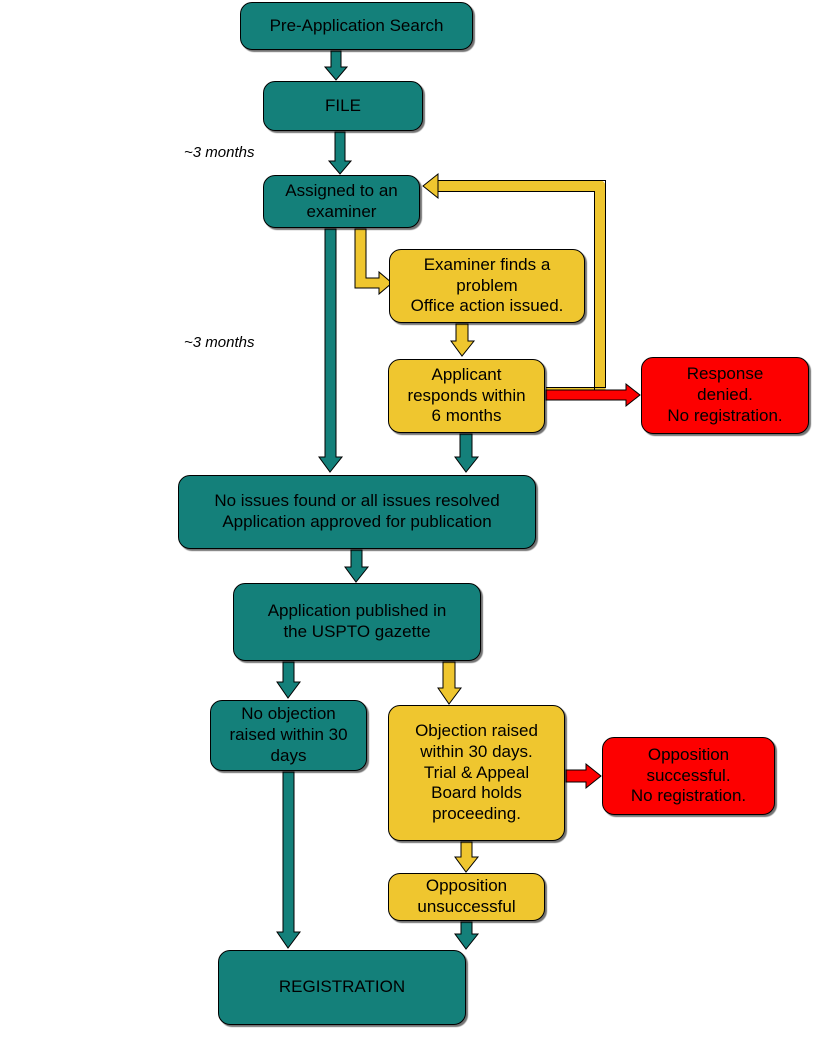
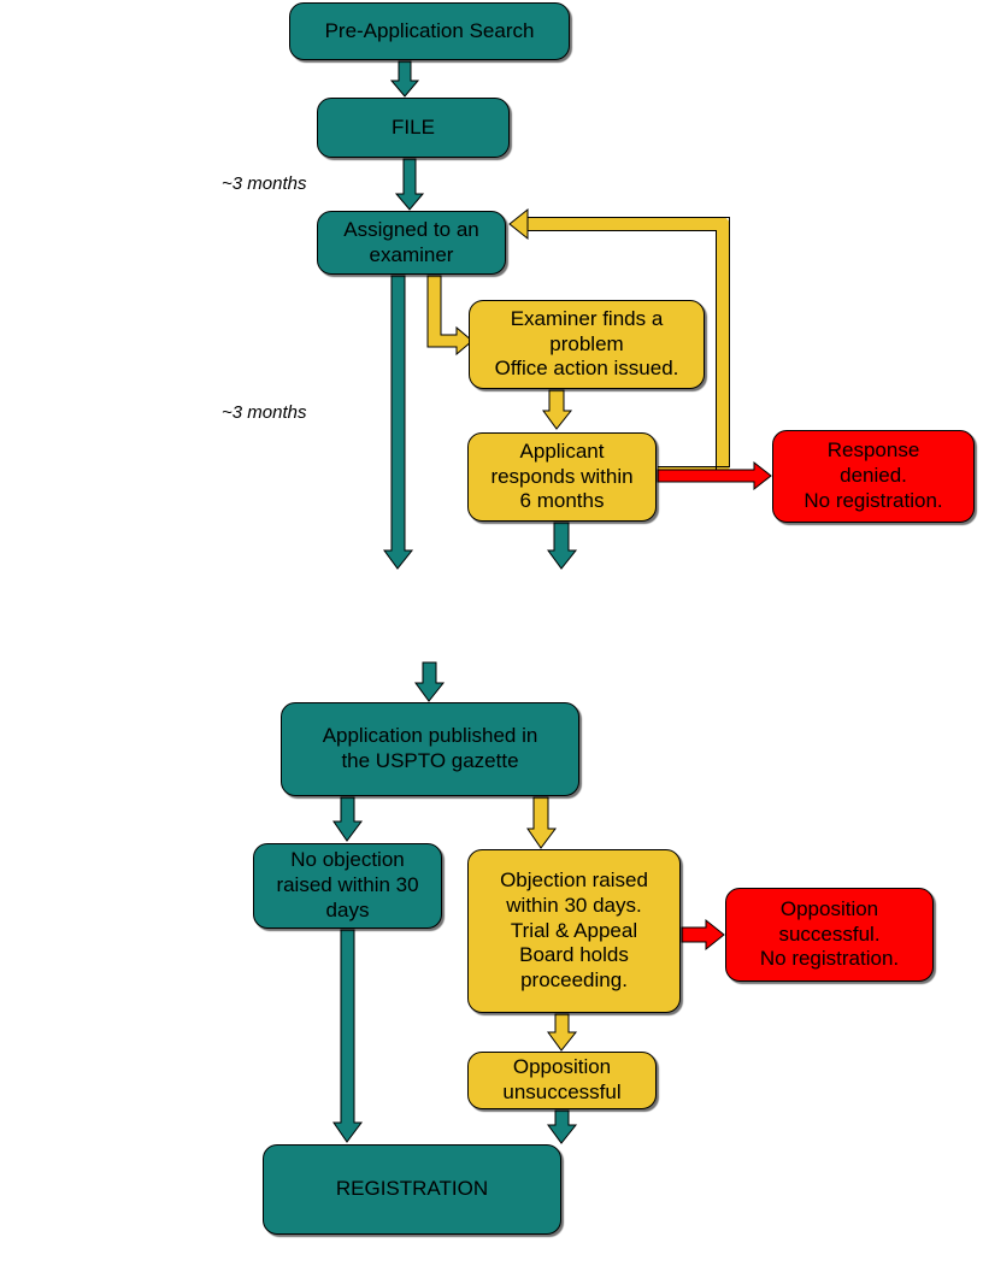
  Pre-Application Search
  FILE
  Assigned to an
  examiner
  Examiner finds a
  problem
  Office action issued.
  Applicant
  responds within
  6 months
  Response
  denied.
  No registration.
- No issues found or all issues resolved
- Application approved for publication
  Application published in
  the USPTO gazette
  No objection
  raised within 30
  days
  Objection raised
  within 30 days.
  Trial & Appeal
  Board holds
  proceeding.
  Opposition
  successful.
  No registration.
  Opposition
  unsuccessful
  REGISTRATION
  ~3 months
  ~3 months
